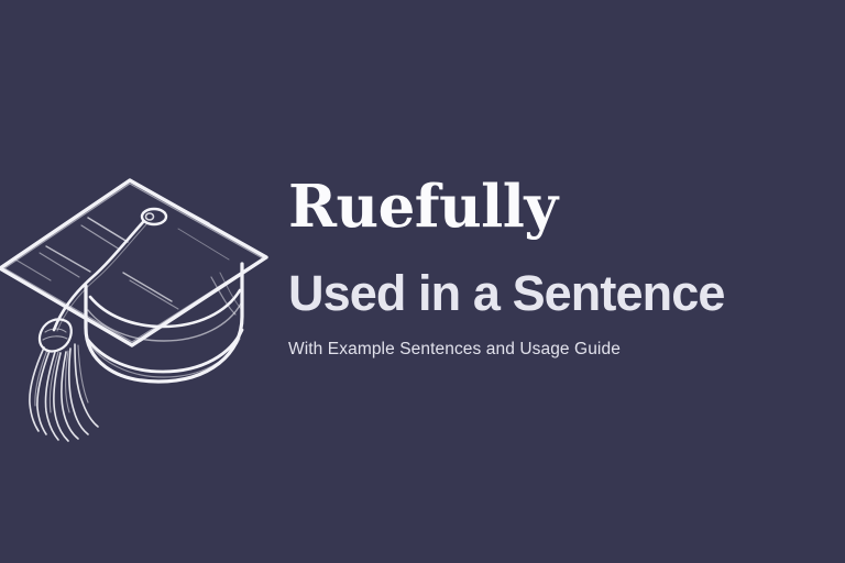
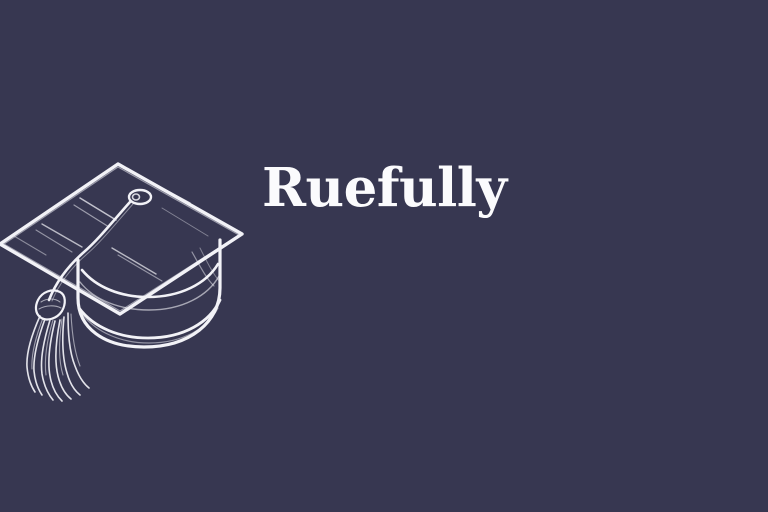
  Ruefully
- Used in a Sentence
- With Example Sentences and Usage Guide
